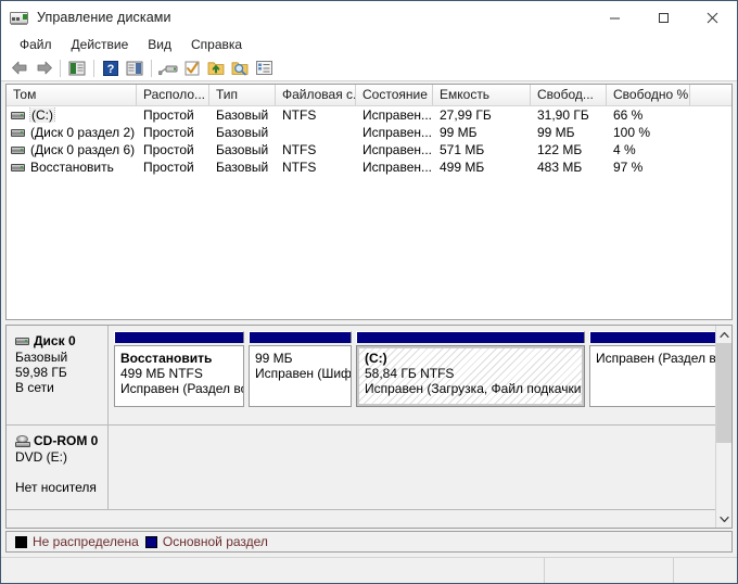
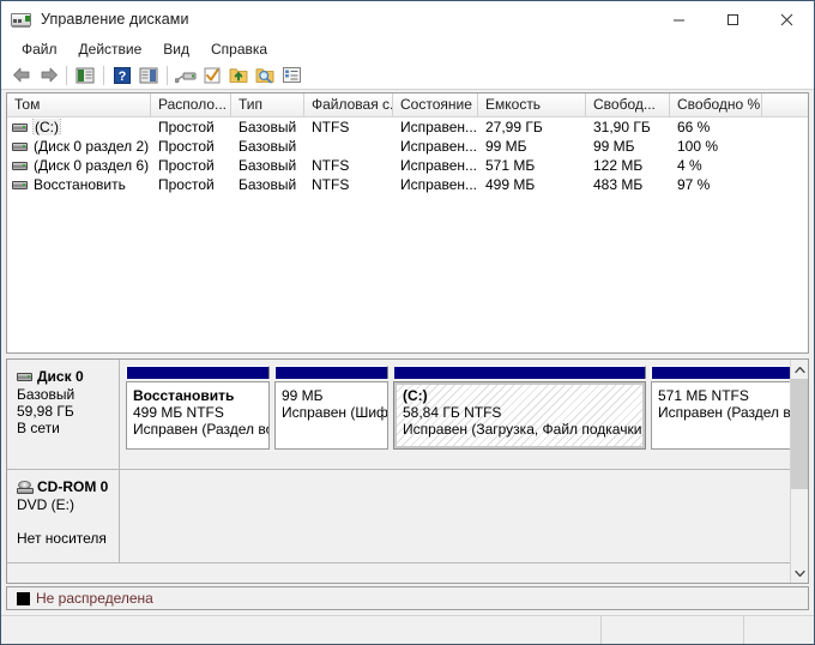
  Управление дисками
  Файл
  Действие
  Вид
  Справка
  ?
  Том
  Располо...
  Тип
  Файловая с.
  Состояние
  Емкость
  Свобод...
  Свободно %
  (C:)
  Простой
  Базовый
  NTFS
  Исправен...
  27,99 ГБ
  31,90 ГБ
  66 %
  (Диск 0 раздел 2)
  Простой
  Базовый
  Исправен...
  99 МБ
  99 МБ
  100 %
  (Диск 0 раздел 6)
  Простой
  Базовый
  NTFS
  Исправен...
  571 МБ
  122 МБ
  4 %
  Восстановить
  Простой
  Базовый
  NTFS
  Исправен...
  499 МБ
  483 МБ
  97 %
  Диск 0
  Базовый
  59,98 ГБ
  В сети
  Восстановить
  499 МБ NTFS
  Исправен (Раздел в
  99 МБ
  Исправен (Шиф
  (C:)
  58,84 ГБ NTFS
  Исправен (Загрузка, Файл подкачки,
+ 571 МБ NTFS
  Исправен (Раздел в
  CD-ROM 0
  DVD (E:)
  Нет носителя
  Не распределена
- Основной раздел
